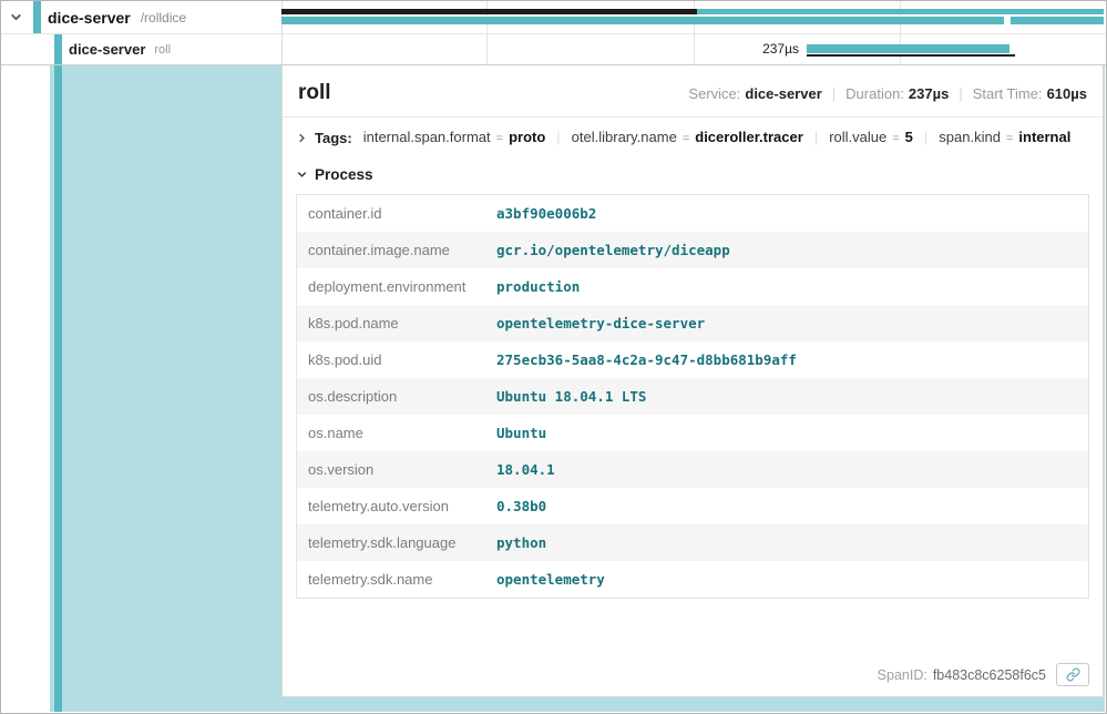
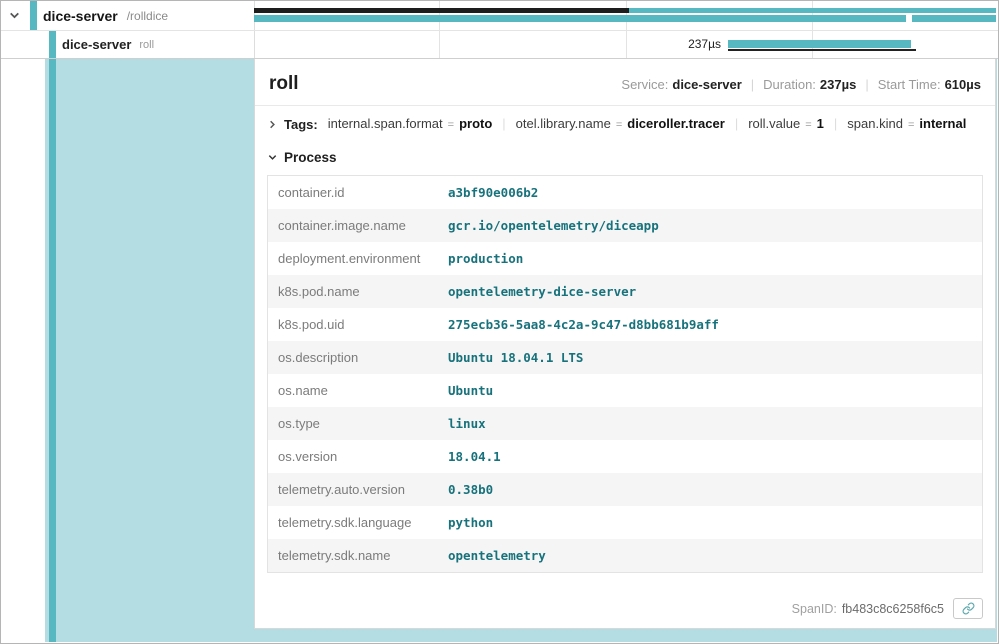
  dice-server
  /rolldice
  dice-server
  roll
  237µs
  roll
  Service:
  dice-server
  |
  Duration:
  237µs
  |
  Start Time:
  610µs
  Tags:
  internal.span.format
  =
  proto
  otel.library.name
  =
  diceroller.tracer
  roll.value
  =
- 5
+ 1
  span.kind
  =
  internal
  Process
  container.id	a3bf90e006b2
  container.image.name	gcr.io/opentelemetry/diceapp
  deployment.environment	production
  k8s.pod.name	opentelemetry-dice-server
  k8s.pod.uid	275ecb36-5aa8-4c2a-9c47-d8bb681b9aff
  os.description	Ubuntu 18.04.1 LTS
  os.name	Ubuntu
+ os.type	linux
  os.version	18.04.1
  telemetry.auto.version	0.38b0
  telemetry.sdk.language	python
  telemetry.sdk.name	opentelemetry
  SpanID:
  fb483c8c6258f6c5
